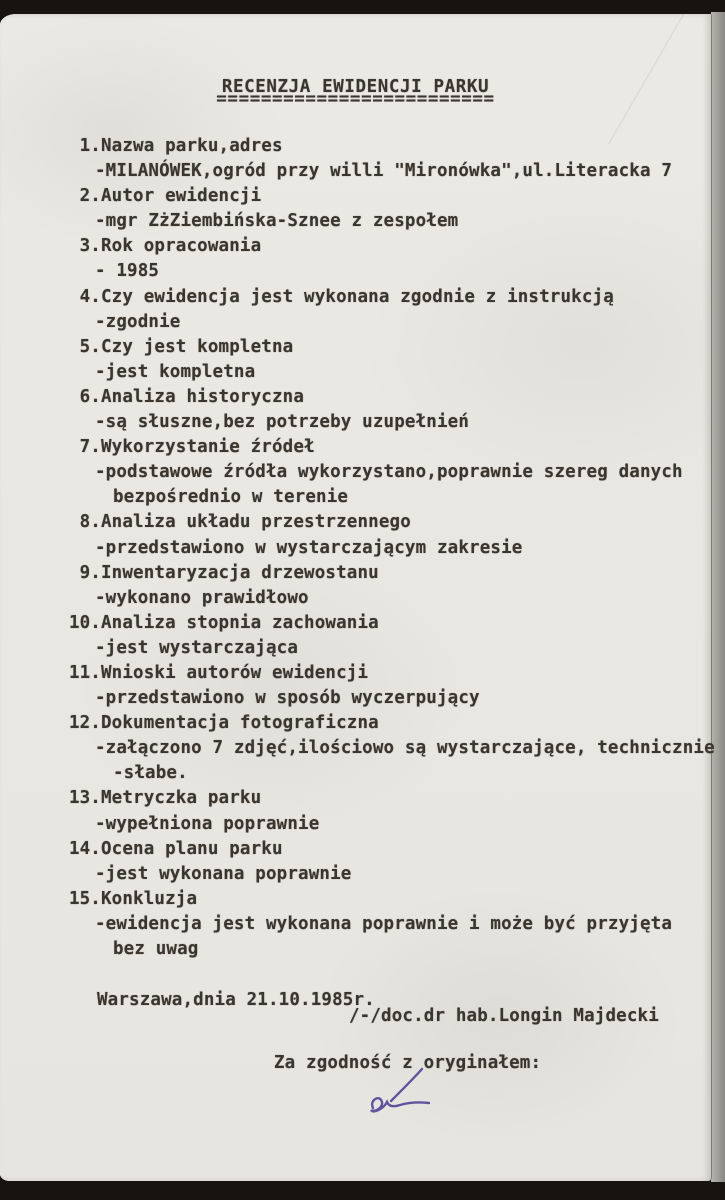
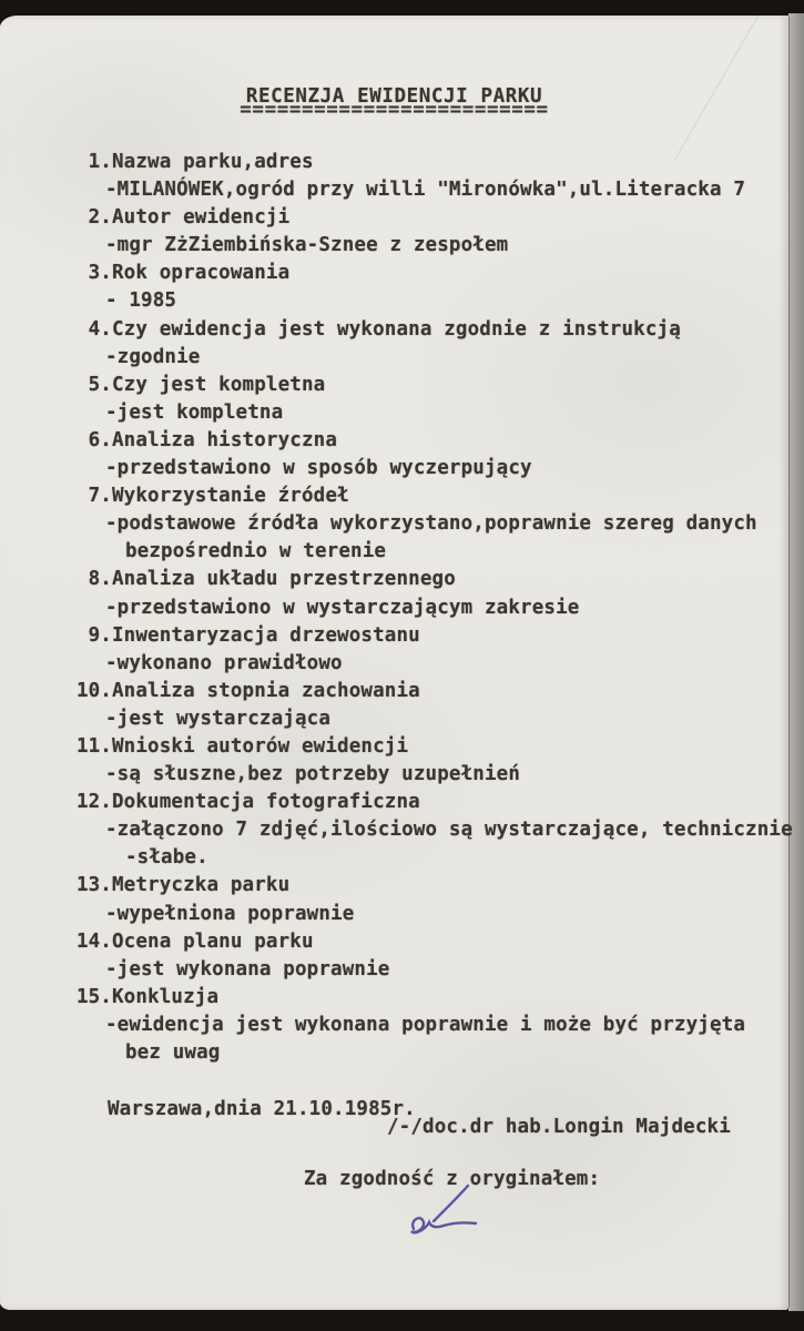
  RECENZJA EWIDENCJI PARKU
  =========================
  1.Nazwa parku,adres
  -MILANÓWEK,ogród przy willi "Mironówka",ul.Literacka 7
  2.Autor ewidencji
  -mgr ZżZiembińska-Sznee z zespołem
  3.Rok opracowania
  - 1985
  4.Czy ewidencja jest wykonana zgodnie z instrukcją
  -zgodnie
  5.Czy jest kompletna
  -jest kompletna
  6.Analiza historyczna
- -są słuszne,bez potrzeby uzupełnień
+ -przedstawiono w sposób wyczerpujący
  7.Wykorzystanie źródeł
  -podstawowe źródła wykorzystano,poprawnie szereg danych
  bezpośrednio w terenie
  8.Analiza układu przestrzennego
  -przedstawiono w wystarczającym zakresie
  9.Inwentaryzacja drzewostanu
  -wykonano prawidłowo
  10.Analiza stopnia zachowania
  -jest wystarczająca
  11.Wnioski autorów ewidencji
- -przedstawiono w sposób wyczerpujący
+ -są słuszne,bez potrzeby uzupełnień
  12.Dokumentacja fotograficzna
  -załączono 7 zdjęć,ilościowo są wystarczające, technicznie
  -słabe.
  13.Metryczka parku
  -wypełniona poprawnie
  14.Ocena planu parku
  -jest wykonana poprawnie
  15.Konkluzja
  -ewidencja jest wykonana poprawnie i może być przyjęta
  bez uwag
  Warszawa,dnia 21.10.1985r.
  /-/doc.dr hab.Longin Majdecki
  Za zgodność z oryginałem:
